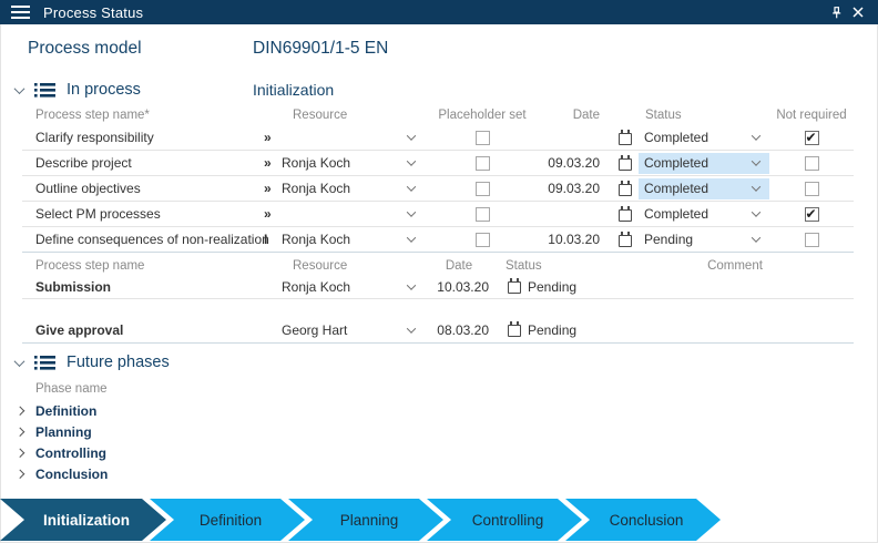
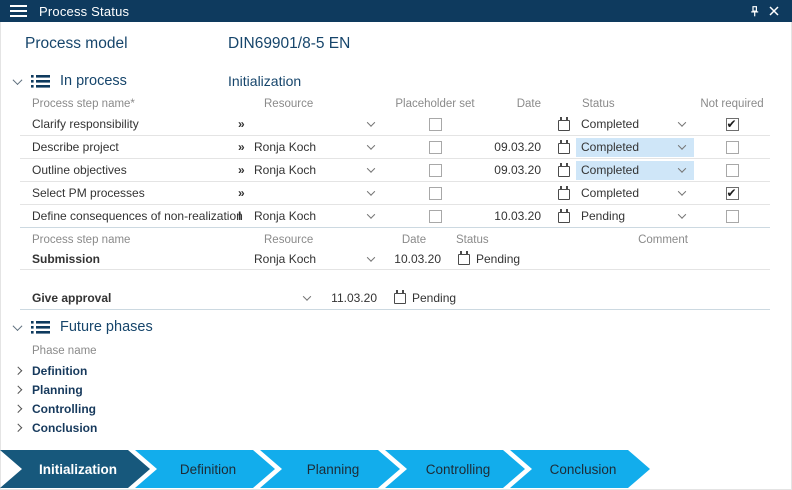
  Process Status
  Process model
- DIN69901/1-5 EN
+ DIN69901/8-5 EN
  In process
  Initialization
  Process step name*
  Resource
  Placeholder set
  Date
  Status
  Not required
  Clarify responsibility
  »
  Completed
  Describe project
  »
  Ronja Koch
  09.03.20
  Completed
  Outline objectives
  »
  Ronja Koch
  09.03.20
  Completed
  Select PM processes
  »
  Completed
  Define consequences of non-realizatio
  I
  Ronja Koch
  10.03.20
  Pending
  Process step name
  Resource
  Date
  Status
  Comment
  Submission
  Ronja Koch
  10.03.20
  Pending
  Give approval
- Georg Hart
- 08.03.20
+ 11.03.20
  Pending
  Future phases
  Phase name
  Definition
  Planning
  Controlling
  Conclusion
  Initialization
  Definition
  Planning
  Controlling
  Conclusion
